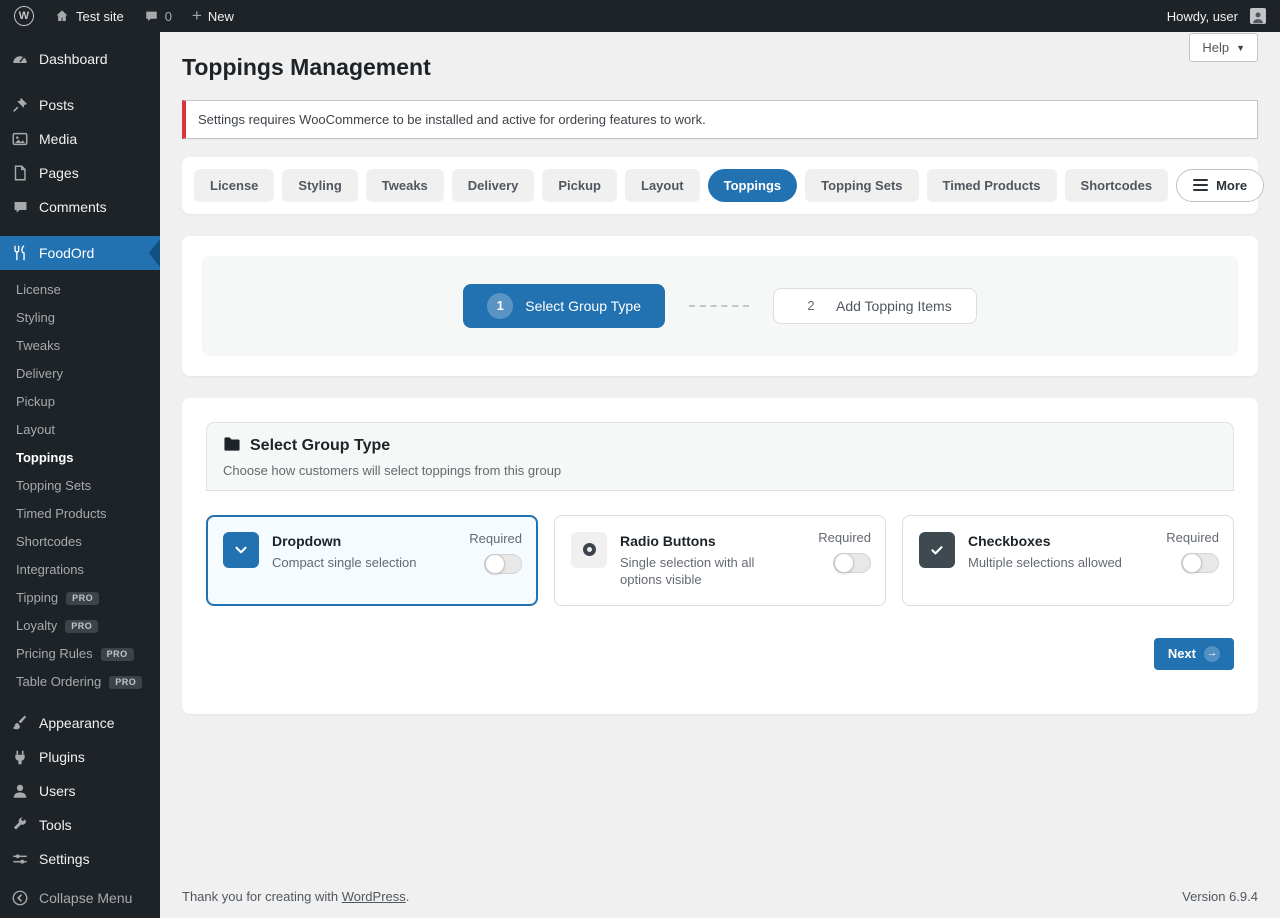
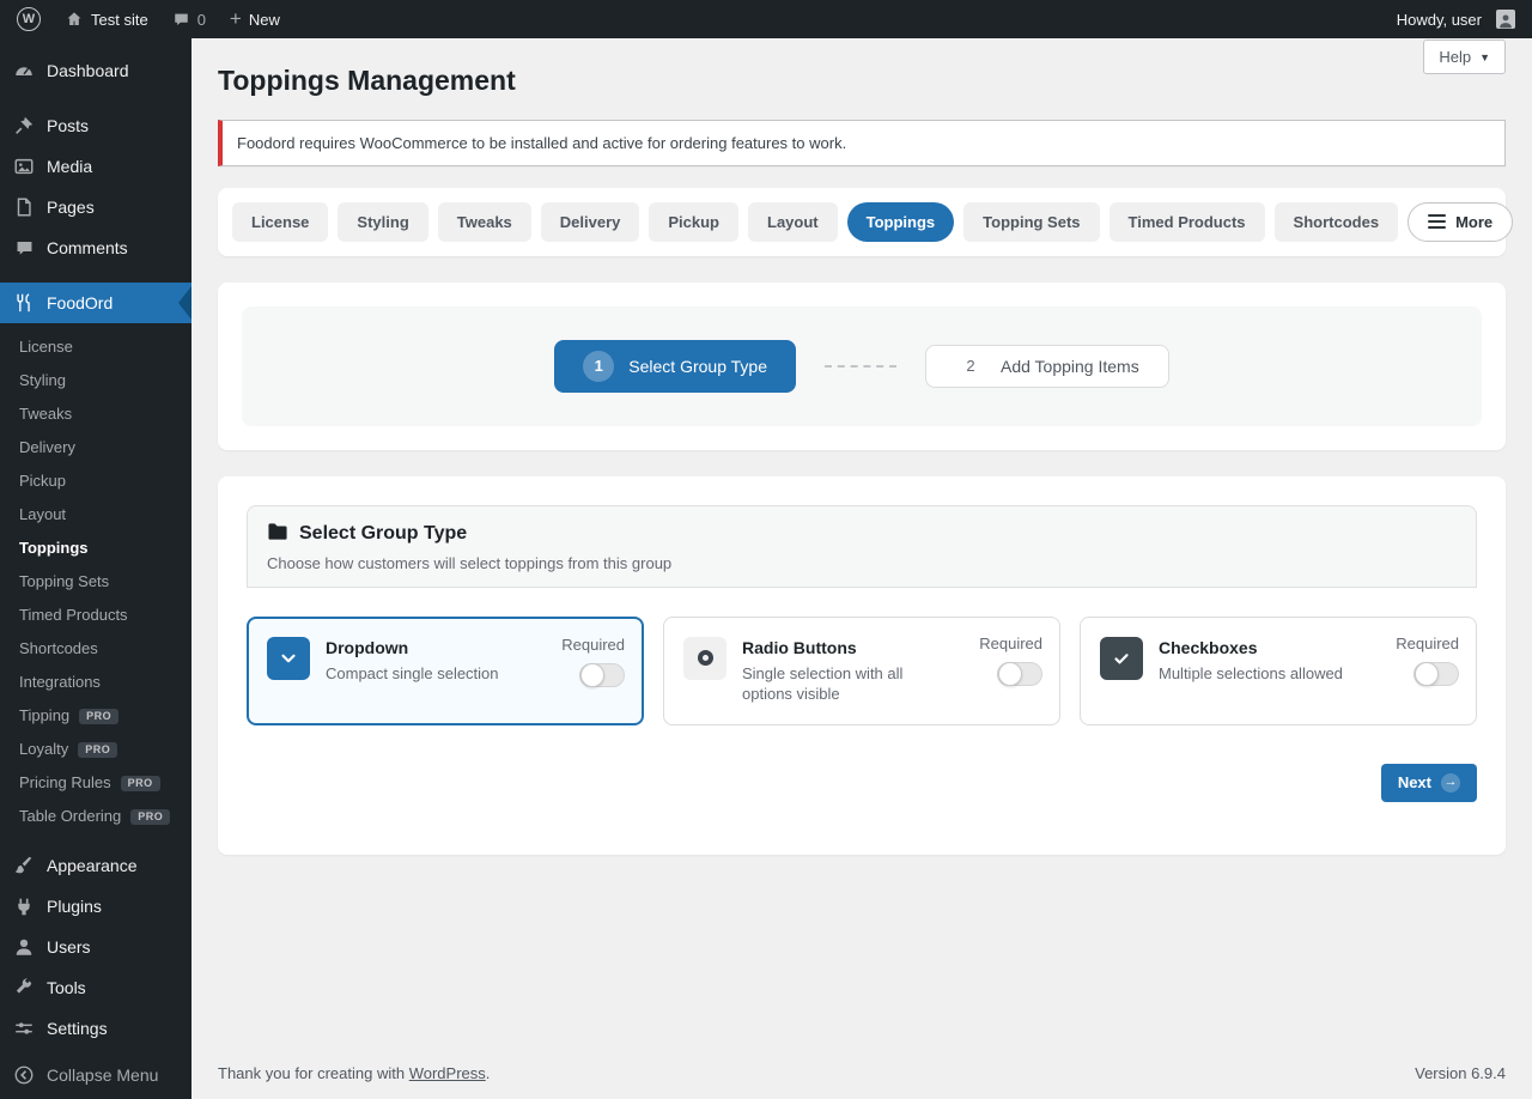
  W
  Test site
  0
  +
  New
  Howdy, user
  Dashboard
  Posts
  Media
  Pages
  Comments
  FoodOrd
  License
  Styling
  Tweaks
  Delivery
  Pickup
  Layout
  Toppings
  Topping Sets
  Timed Products
  Shortcodes
  Integrations
  Tipping
  PRO
  Loyalty
  PRO
  Pricing Rules
  PRO
  Table Ordering
  PRO
  Appearance
  Plugins
  Users
  Tools
  Settings
  Collapse Menu
  Help
  ▼
  Toppings Management
- Settings requires WooCommerce to be installed and active for ordering features to work.
+ Foodord requires WooCommerce to be installed and active for ordering features to work.
  License
  Styling
  Tweaks
  Delivery
  Pickup
  Layout
  Toppings
  Topping Sets
  Timed Products
  Shortcodes
  More
  1
  Select Group Type
  2
  Add Topping Items
  Select Group Type
  Choose how customers will select toppings from this group
  Dropdown
  Compact single selection
  Required
  Radio Buttons
  Single selection with all options visible
  Required
  Checkboxes
  Multiple selections allowed
  Required
  Next
  →
  Thank you for creating with WordPress.
  Version 6.9.4
